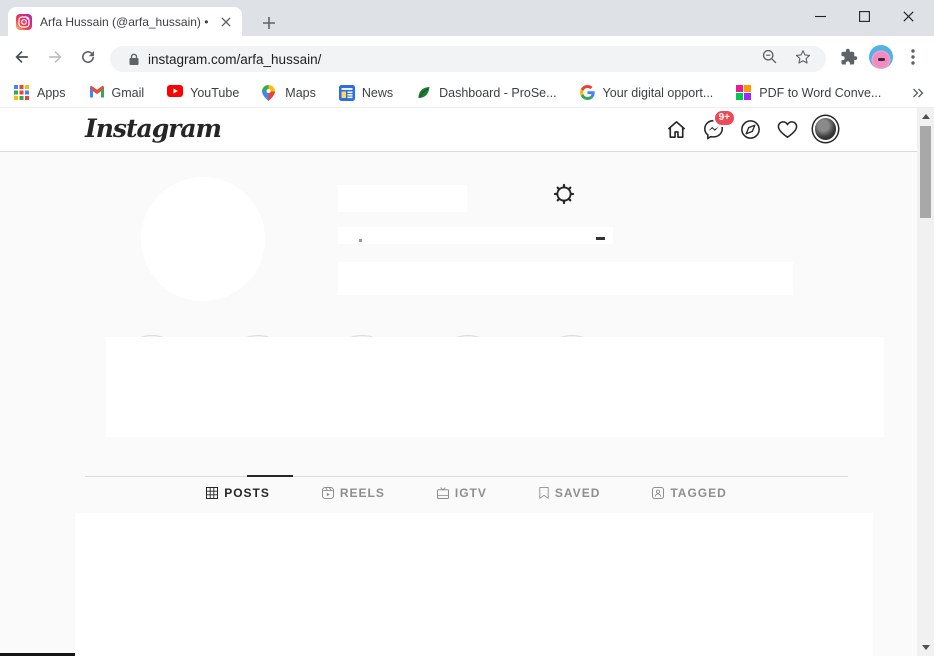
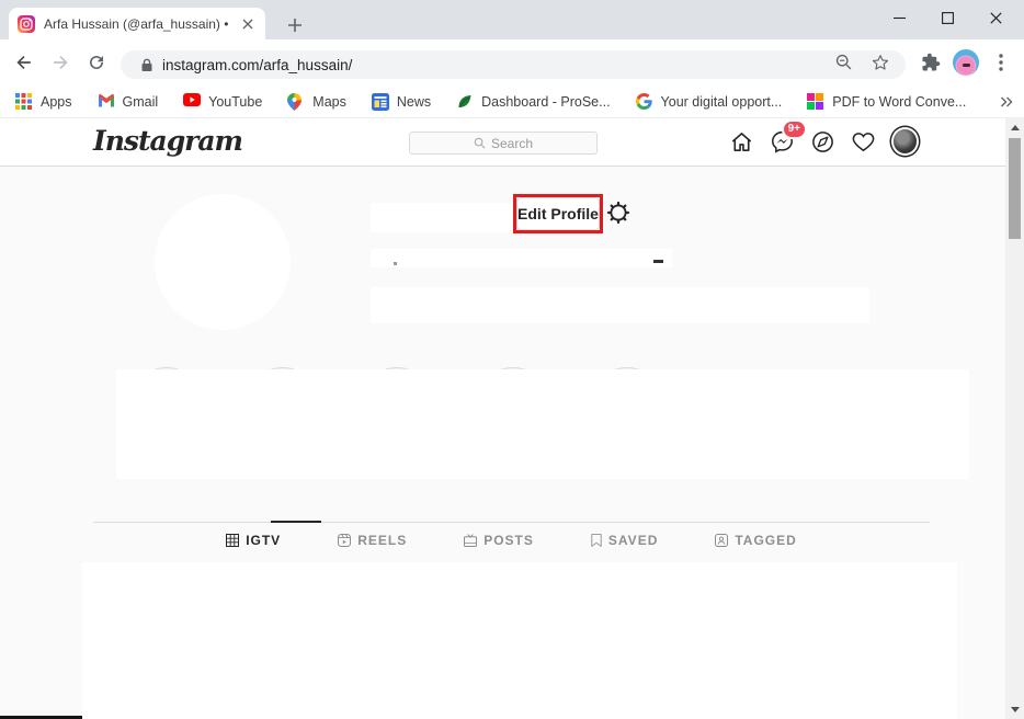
  Arfa Hussain (@arfa_hussain) •
  instagram.com/arfa_hussain/
  Apps
  Gmail
  YouTube
  Maps
  News
  Dashboard - ProSe...
  Your digital opport...
  PDF to Word Conve...
  Instagram
+ Search
  9+
+ Edit Profile
- POSTS
+ IGTV
  REELS
- IGTV
+ POSTS
  SAVED
  TAGGED
